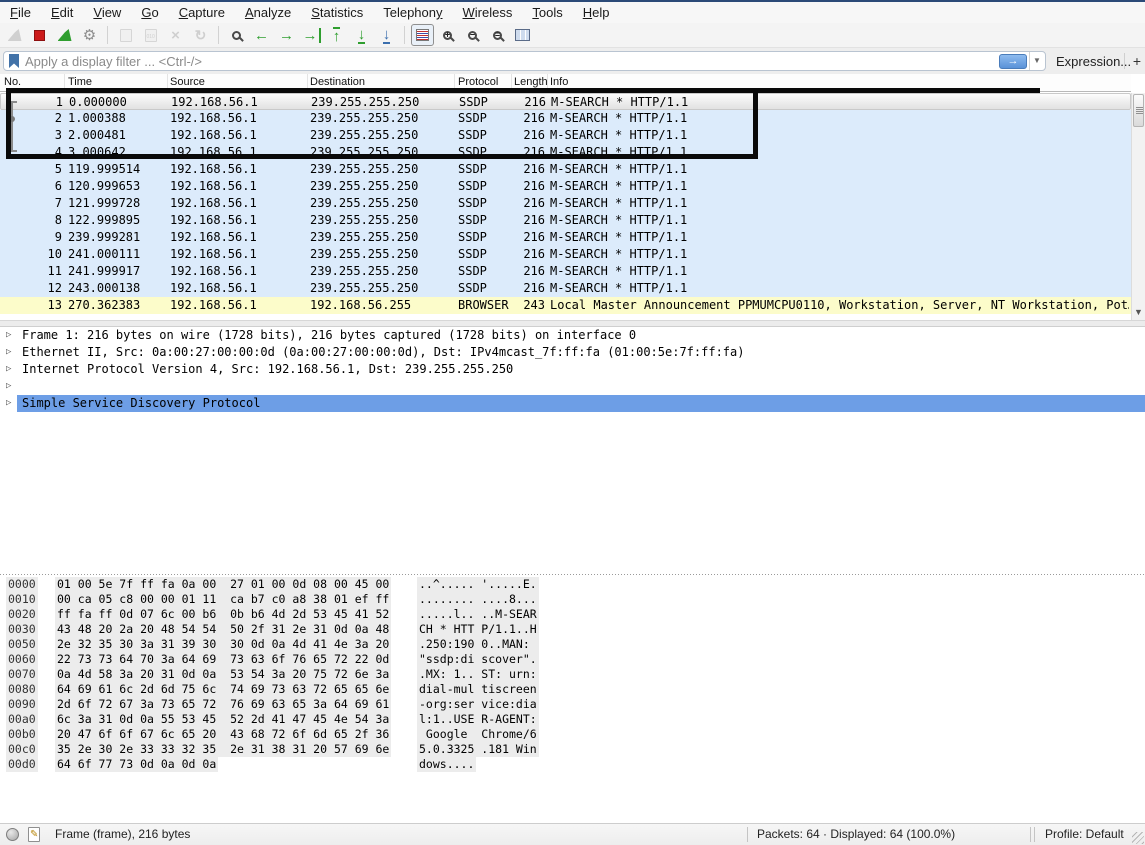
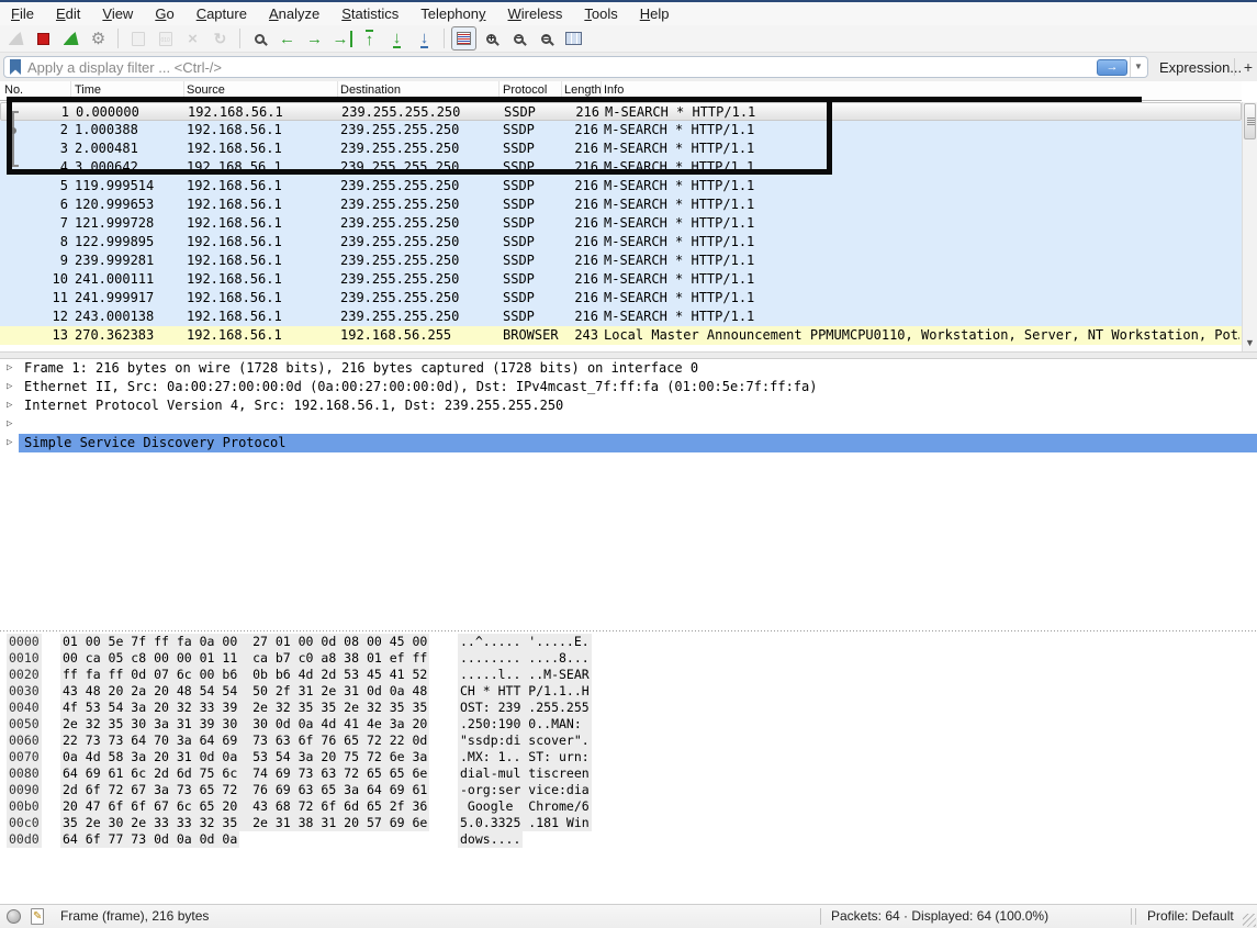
  File
  Edit
  View
  Go
  Capture
  Analyze
  Statistics
  Telephony
  Wireless
  Tools
  Help
  ⚙
  ×
  ↻
  ←
  →
  →
  ↑
  ↓
  ↓
  +
  −
  =
  Apply a display filter ... <Ctrl-/>
  →
  ▼
  Expression...
  +
  No.
  Time
  Source
  Destination
  Protocol
  Length
  Info
  1
  0.000000
  192.168.56.1
  239.255.255.250
  SSDP
  216
  M-SEARCH * HTTP/1.1
  2
  1.000388
  192.168.56.1
  239.255.255.250
  SSDP
  216
  M-SEARCH * HTTP/1.1
  3
  2.000481
  192.168.56.1
  239.255.255.250
  SSDP
  216
  M-SEARCH * HTTP/1.1
  4
  3.000642
  192.168.56.1
  239.255.255.250
  SSDP
  216
  M-SEARCH * HTTP/1.1
  5
  119.999514
  192.168.56.1
  239.255.255.250
  SSDP
  216
  M-SEARCH * HTTP/1.1
  6
  120.999653
  192.168.56.1
  239.255.255.250
  SSDP
  216
  M-SEARCH * HTTP/1.1
  7
  121.999728
  192.168.56.1
  239.255.255.250
  SSDP
  216
  M-SEARCH * HTTP/1.1
  8
  122.999895
  192.168.56.1
  239.255.255.250
  SSDP
  216
  M-SEARCH * HTTP/1.1
  9
  239.999281
  192.168.56.1
  239.255.255.250
  SSDP
  216
  M-SEARCH * HTTP/1.1
  10
  241.000111
  192.168.56.1
  239.255.255.250
  SSDP
  216
  M-SEARCH * HTTP/1.1
  11
  241.999917
  192.168.56.1
  239.255.255.250
  SSDP
  216
  M-SEARCH * HTTP/1.1
  12
  243.000138
  192.168.56.1
  239.255.255.250
  SSDP
  216
  M-SEARCH * HTTP/1.1
  13
  270.362383
  192.168.56.1
  192.168.56.255
  BROWSER
  243
  Local Master Announcement PPMUMCPU0110, Workstation, Server, NT Workstation, Pot
  ▼
  ▷
  Frame 1: 216 bytes on wire (1728 bits), 216 bytes captured (1728 bits) on interface 0
  ▷
  Ethernet II, Src: 0a:00:27:00:00:0d (0a:00:27:00:00:0d), Dst: IPv4mcast_7f:ff:fa (01:00:5e:7f:ff:fa)
  ▷
  Internet Protocol Version 4, Src: 192.168.56.1, Dst: 239.255.255.250
  ▷
  ▷
  Simple Service Discovery Protocol
  0000
  01 00 5e 7f ff fa 0a 00 27 01 00 0d 08 00 45 00
  ..^..... '.....E.
  0010
  00 ca 05 c8 00 00 01 11 ca b7 c0 a8 38 01 ef ff
  ........ ....8...
  0020
  ff fa ff 0d 07 6c 00 b6 0b b6 4d 2d 53 45 41 52
  .....l.. ..M-SEAR
  0030
  43 48 20 2a 20 48 54 54 50 2f 31 2e 31 0d 0a 48
  CH * HTT P/1.1..H
+ 0040
+ 4f 53 54 3a 20 32 33 39 2e 32 35 35 2e 32 35 35
+ OST: 239 .255.255
  0050
  2e 32 35 30 3a 31 39 30 30 0d 0a 4d 41 4e 3a 20
  .250:190 0..MAN:
  0060
  22 73 73 64 70 3a 64 69 73 63 6f 76 65 72 22 0d
  "ssdp:di scover".
  0070
  0a 4d 58 3a 20 31 0d 0a 53 54 3a 20 75 72 6e 3a
  .MX: 1.. ST: urn:
  0080
  64 69 61 6c 2d 6d 75 6c 74 69 73 63 72 65 65 6e
  dial-mul tiscreen
  0090
  2d 6f 72 67 3a 73 65 72 76 69 63 65 3a 64 69 61
  -org:ser vice:dia
- 00a0
- 6c 3a 31 0d 0a 55 53 45 52 2d 41 47 45 4e 54 3a
- l:1..USE R-AGENT:
  00b0
  20 47 6f 6f 67 6c 65 20 43 68 72 6f 6d 65 2f 36
  Google Chrome/6
  00c0
  35 2e 30 2e 33 33 32 35 2e 31 38 31 20 57 69 6e
  5.0.3325 .181 Win
  00d0
  64 6f 77 73 0d 0a 0d 0a
  dows....
  Frame (frame), 216 bytes
  Packets: 64 · Displayed: 64 (100.0%)
  Profile: Default
